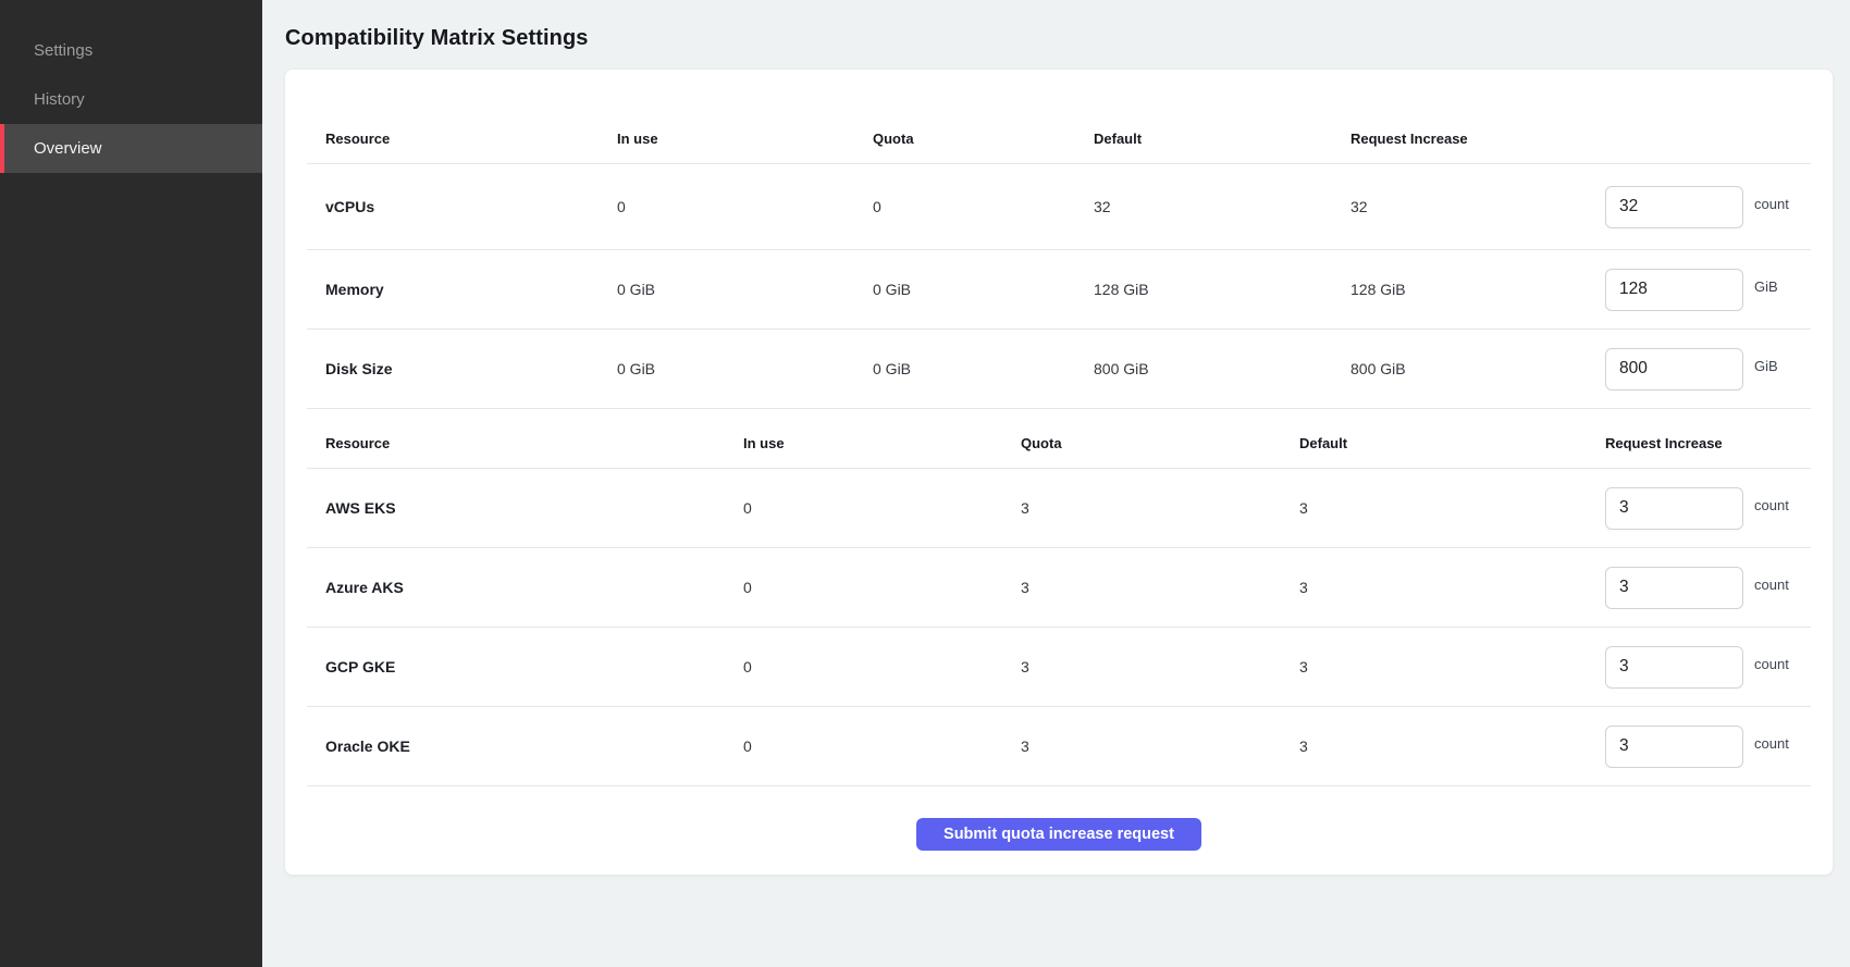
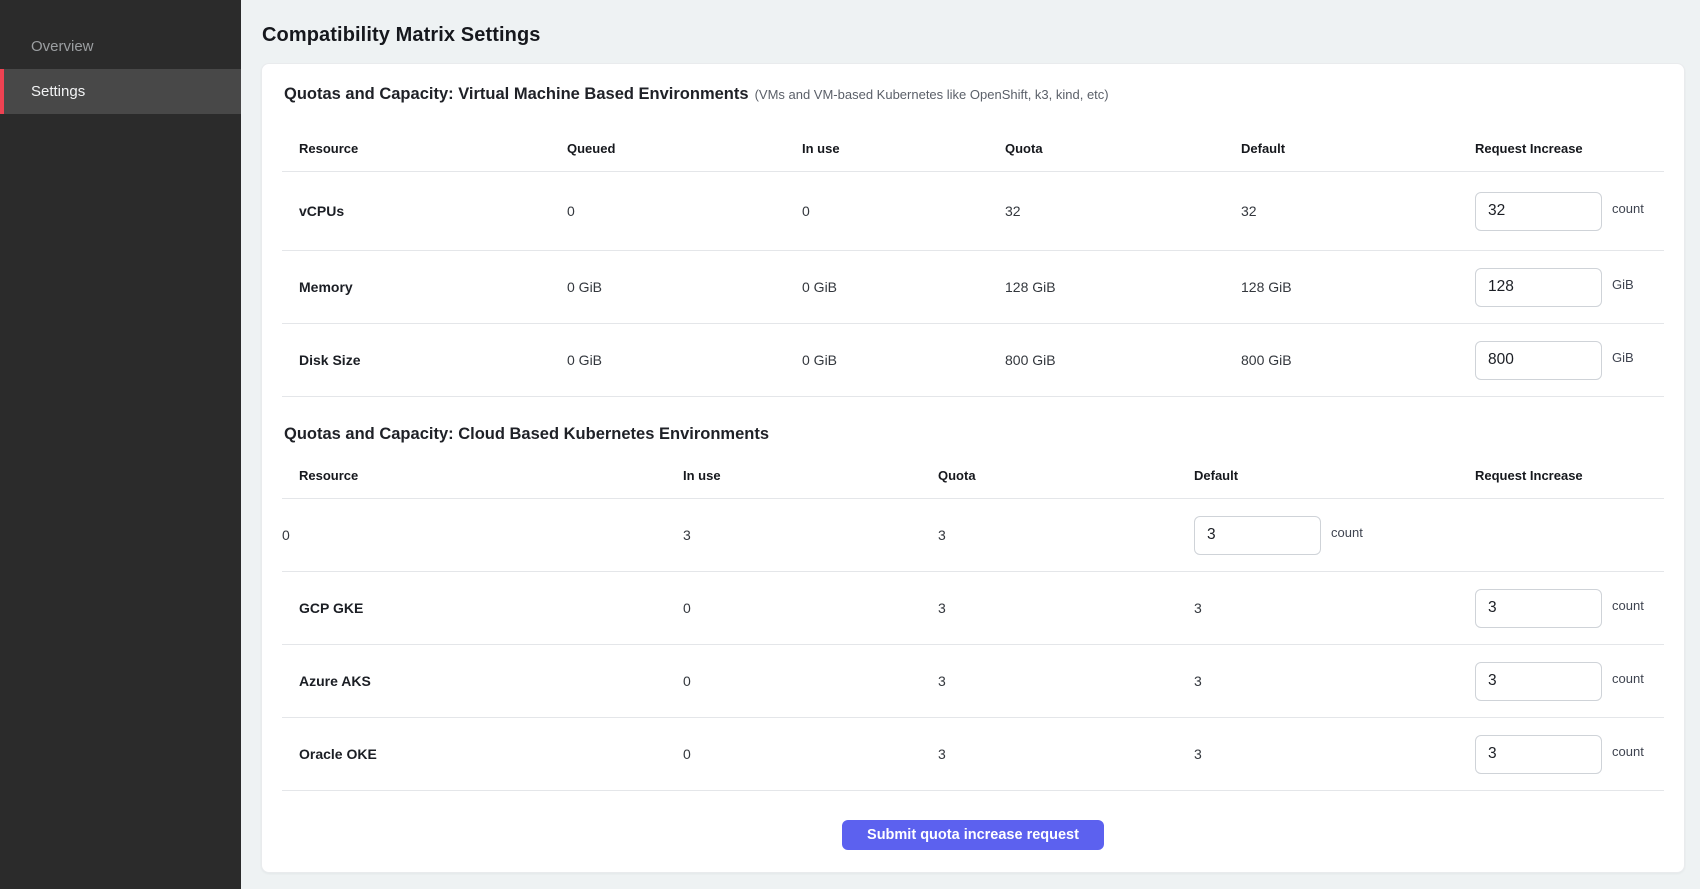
- Settings
+ Overview
- History
- Overview
+ Settings
  Compatibility Matrix Settings
+ Quotas and Capacity: Virtual Machine Based Environments (VMs and VM-based Kubernetes like OpenShift, k3, kind, etc)
  Resource
+ Queued
  In use
  Quota
  Default
  Request Increase
  vCPUs
  0
  0
  32
  32
  32
  count
  Memory
  0 GiB
  0 GiB
  128 GiB
  128 GiB
  128
  GiB
  Disk Size
  0 GiB
  0 GiB
  800 GiB
  800 GiB
  800
  GiB
+ Quotas and Capacity: Cloud Based Kubernetes Environments
  Resource
  In use
  Quota
  Default
  Request Increase
- AWS EKS
  0
  3
  3
  3
  count
- Azure AKS
+ GCP GKE
  0
  3
  3
  3
  count
- GCP GKE
+ Azure AKS
  0
  3
  3
  3
  count
  Oracle OKE
  0
  3
  3
  3
  count
  Submit quota increase request
